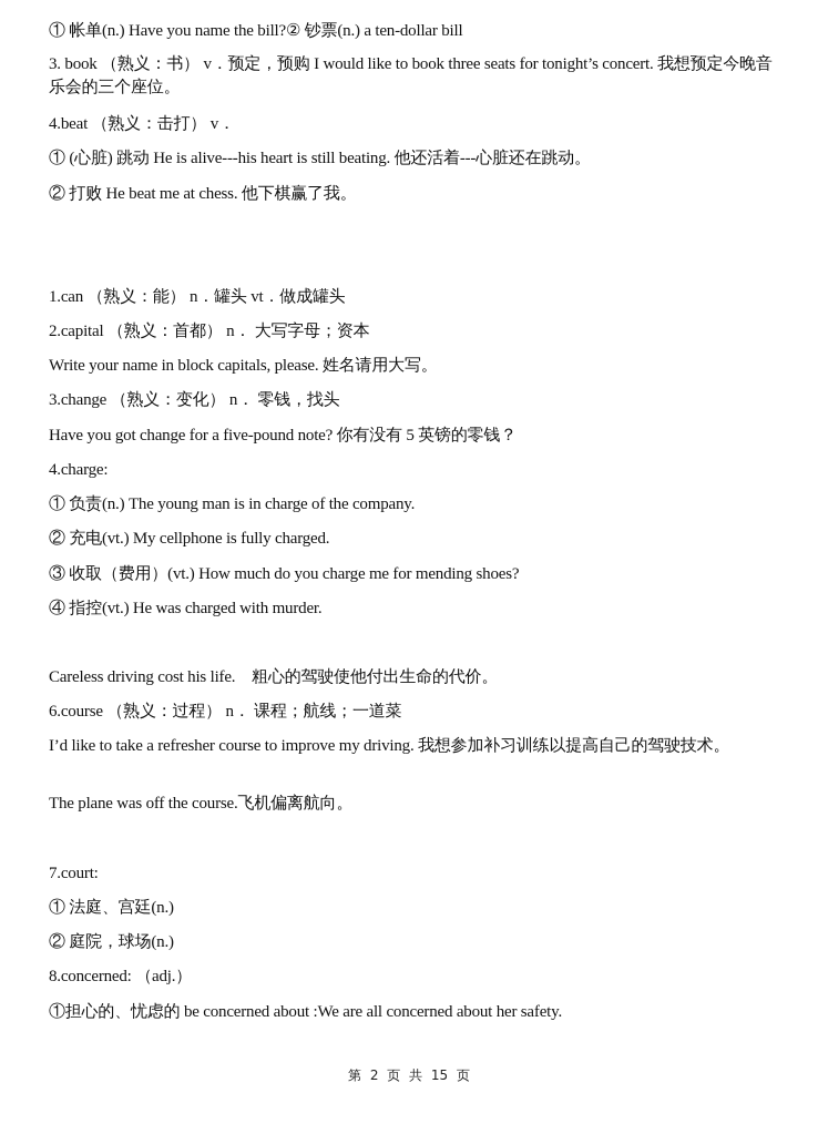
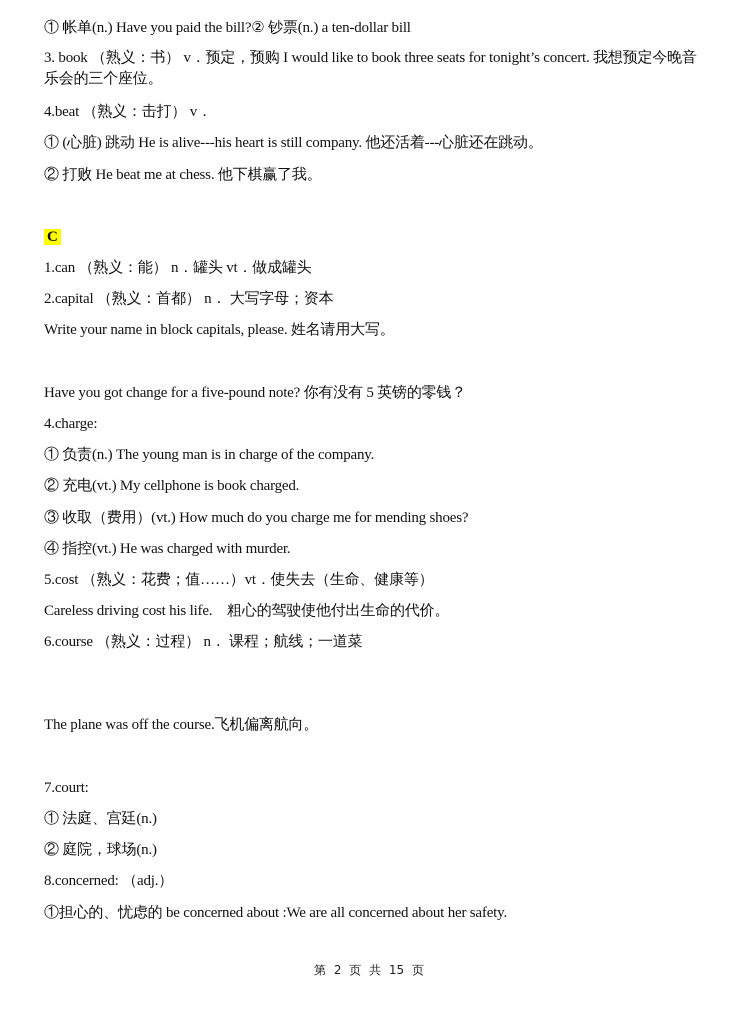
- ① 帐单(n.) Have you name the bill?② 钞票(n.) a ten-dollar bill
+ ① 帐单(n.) Have you paid the bill?② 钞票(n.) a ten-dollar bill
  3. book （熟义：书） v．预定，预购 I would like to book three seats for tonight’s concert. 我想预定今晚音乐会的三个座位。
  4.beat （熟义：击打） v．
- ① (心脏) 跳动 He is alive---his heart is still beating. 他还活着---心脏还在跳动。
+ ① (心脏) 跳动 He is alive---his heart is still company. 他还活着---心脏还在跳动。
  ② 打败 He beat me at chess. 他下棋赢了我。
+ C
  1.can （熟义：能） n．罐头 vt．做成罐头
  2.capital （熟义：首都） n． 大写字母；资本
  Write your name in block capitals, please. 姓名请用大写。
- 3.change （熟义：变化） n． 零钱，找头
  Have you got change for a five-pound note? 你有没有 5 英镑的零钱？
  4.charge:
  ① 负责(n.) The young man is in charge of the company.
- ② 充电(vt.) My cellphone is fully charged.
+ ② 充电(vt.) My cellphone is book charged.
  ③ 收取（费用）(vt.) How much do you charge me for mending shoes?
  ④ 指控(vt.) He was charged with murder.
+ 5.cost （熟义：花费；值……）vt．使失去（生命、健康等）
  Careless driving cost his life. 粗心的驾驶使他付出生命的代价。
  6.course （熟义：过程） n． 课程；航线；一道菜
- I’d like to take a refresher course to improve my driving. 我想参加补习训练以提高自己的驾驶技术。
  The plane was off the course.飞机偏离航向。
  7.court:
  ① 法庭、宫廷(n.)
  ② 庭院，球场(n.)
  8.concerned: （adj.）
  ①担心的、忧虑的 be concerned about :We are all concerned about her safety.
  第 2 页 共 15 页
